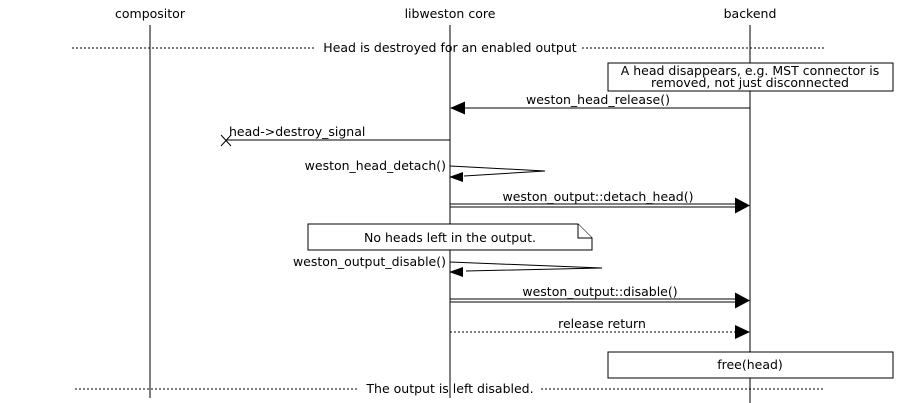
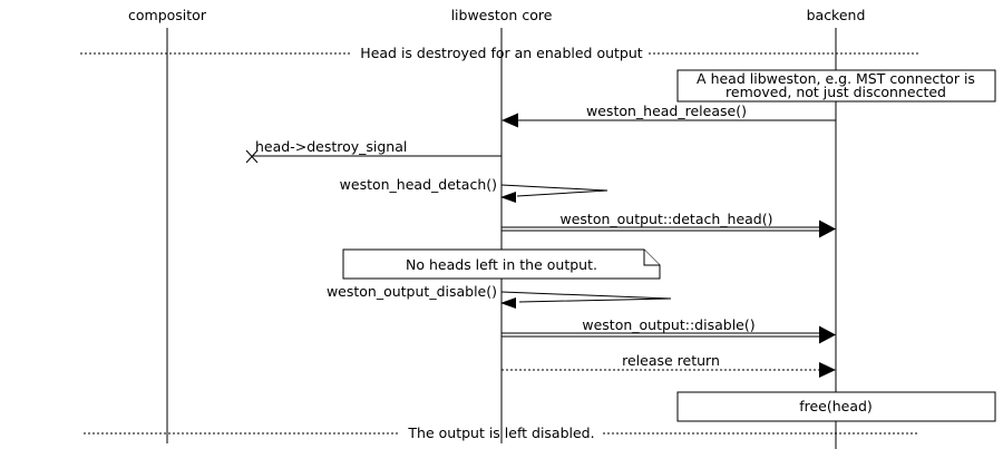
  compositor
  libweston core
  backend
  Head is destroyed for an enabled output
- A head disappears, e.g. MST connector is
+ A head libweston, e.g. MST connector is
  removed, not just disconnected
  weston_head_release()
  head->destroy_signal
  weston_head_detach()
  weston_output::detach_head()
  No heads left in the output.
  weston_output_disable()
  weston_output::disable()
  release return
  free(head)
  The output is left disabled.
